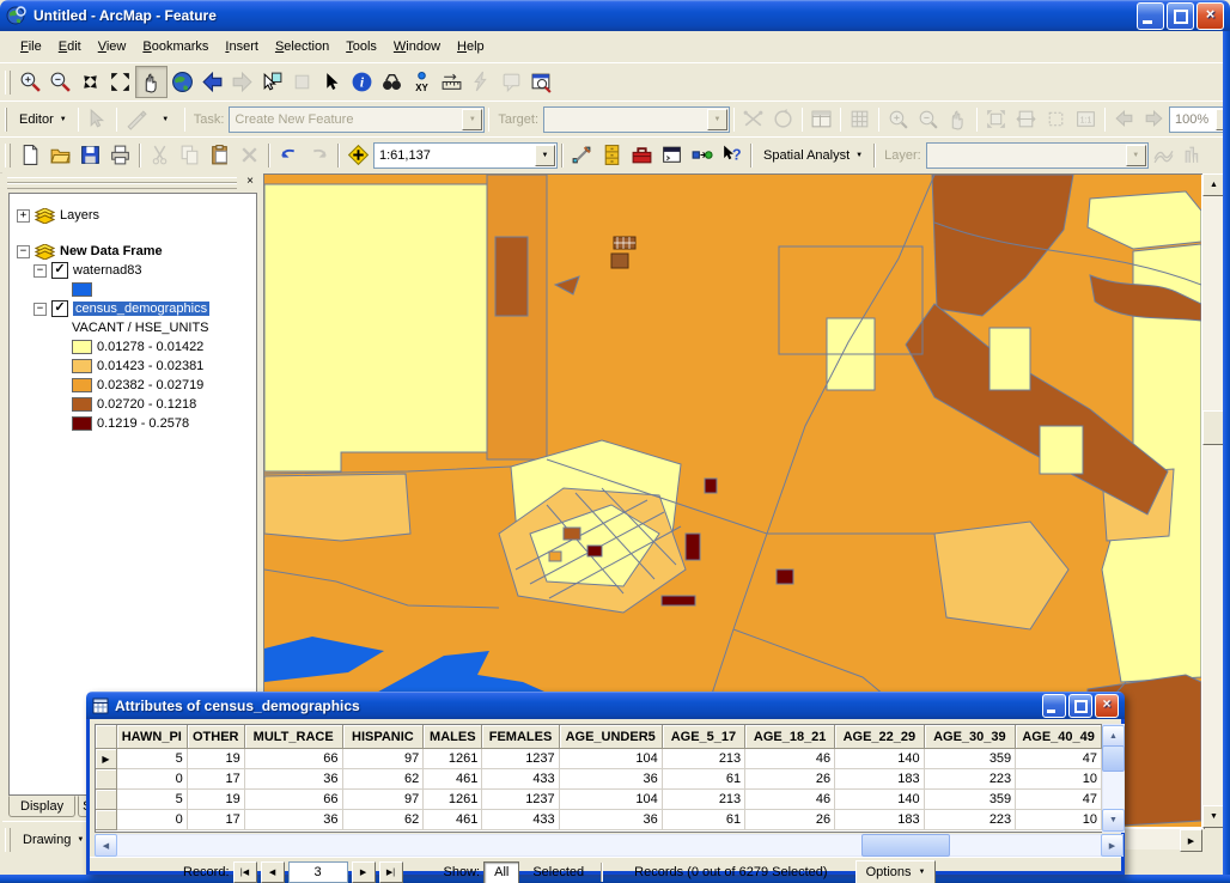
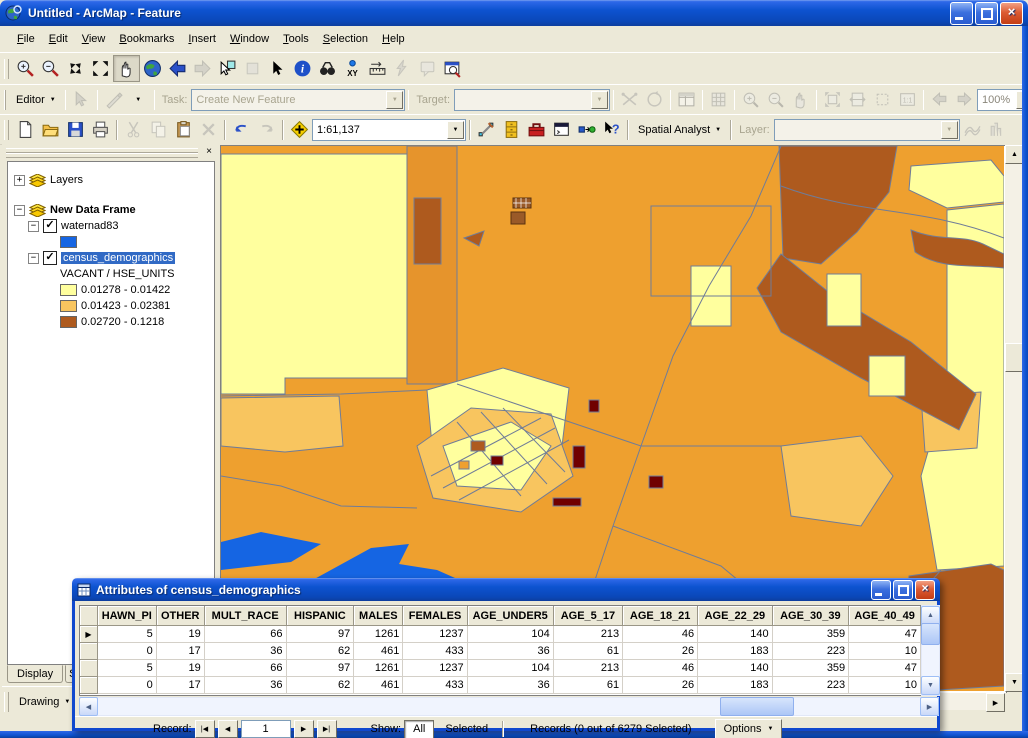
  Untitled - ArcMap - Feature
  ×
  File
  Edit
  View
  Bookmarks
  Insert
- Selection
+ Window
  Tools
- Window
+ Selection
  Help
  i
  XY
  Editor
  Task:
  Create New Feature
  Target:
  100%
  1:61,137
  ?
  Spatial Analyst
  Layer:
  ×
  +
  Layers
  −
  New Data Frame
  −
  ✓
  waternad83
  −
  ✓
  census_demographics
  VACANT / HSE_UNITS
  0.01278 - 0.01422
  0.01423 - 0.02381
- 0.02382 - 0.02719
  0.02720 - 0.1218
- 0.1219 - 0.2578
  Display
  Drawing
  Attributes of census_demographics
  ×
  	HAWN_PI	OTHER	MULT_RACE	HISPANIC	MALES	FEMALES	AGE_UNDER5	AGE_5_17	AGE_18_21	AGE_22_29	AGE_30_39	AGE_40_49
  ▶	5	19	66	97	1261	1237	104	213	46	140	359	47
  	0	17	36	62	461	433	36	61	26	183	223	10
  	5	19	66	97	1261	1237	104	213	46	140	359	47
  	0	17	36	62	461	433	36	61	26	183	223	10
  Record:
- 3
+ 1
  Show:
  All
  Selected
  Records (0 out of 6279 Selected)
  Options
